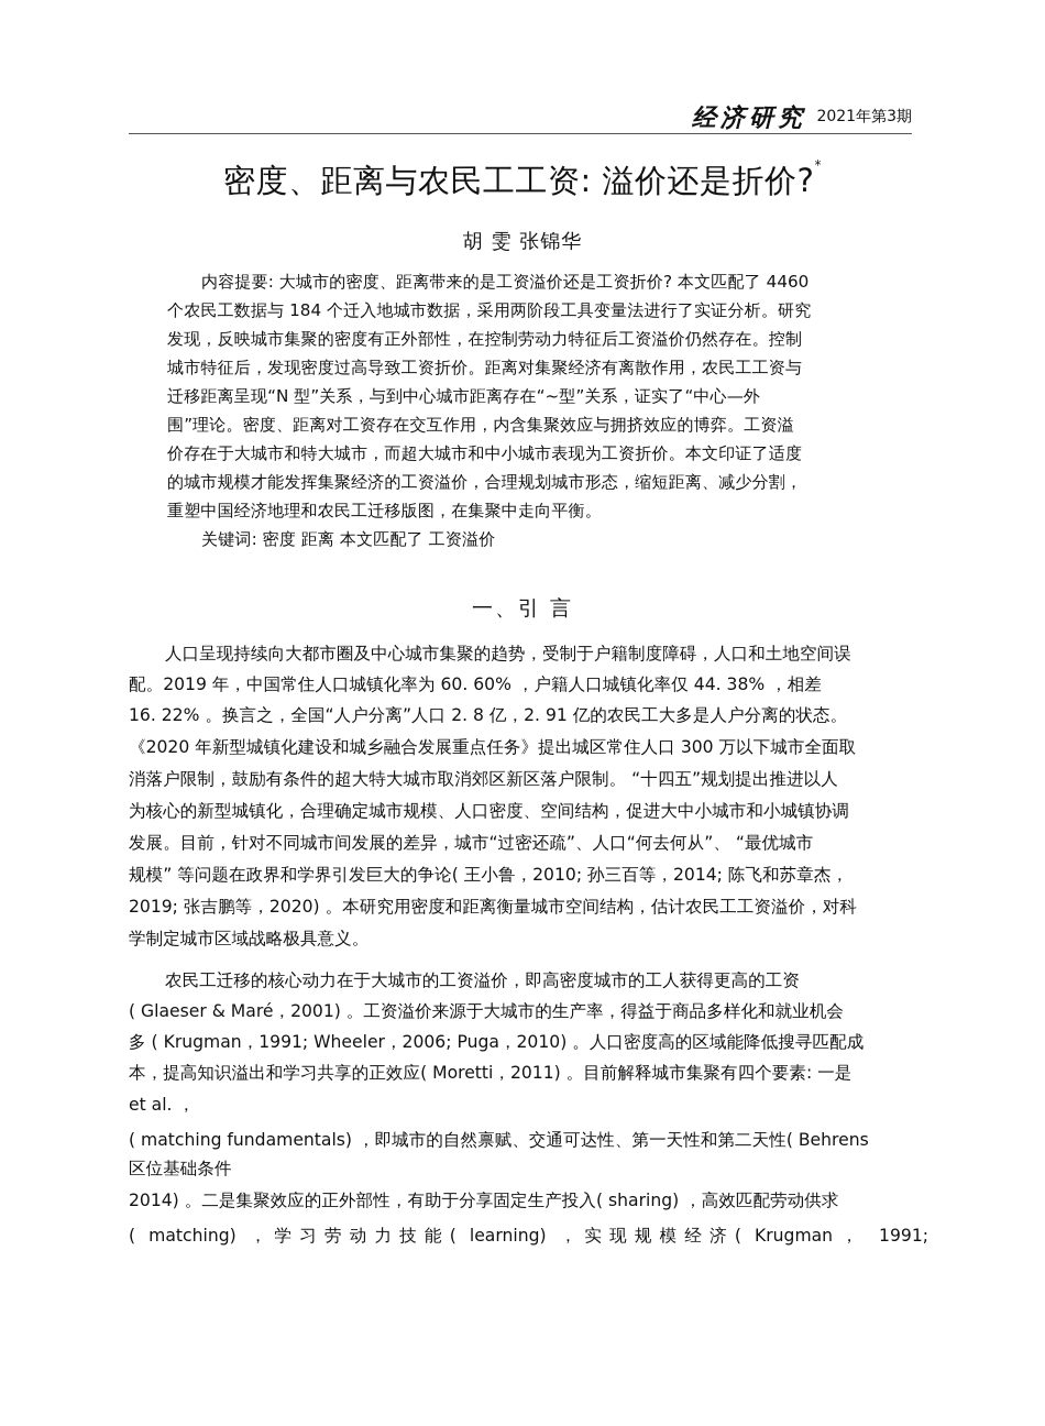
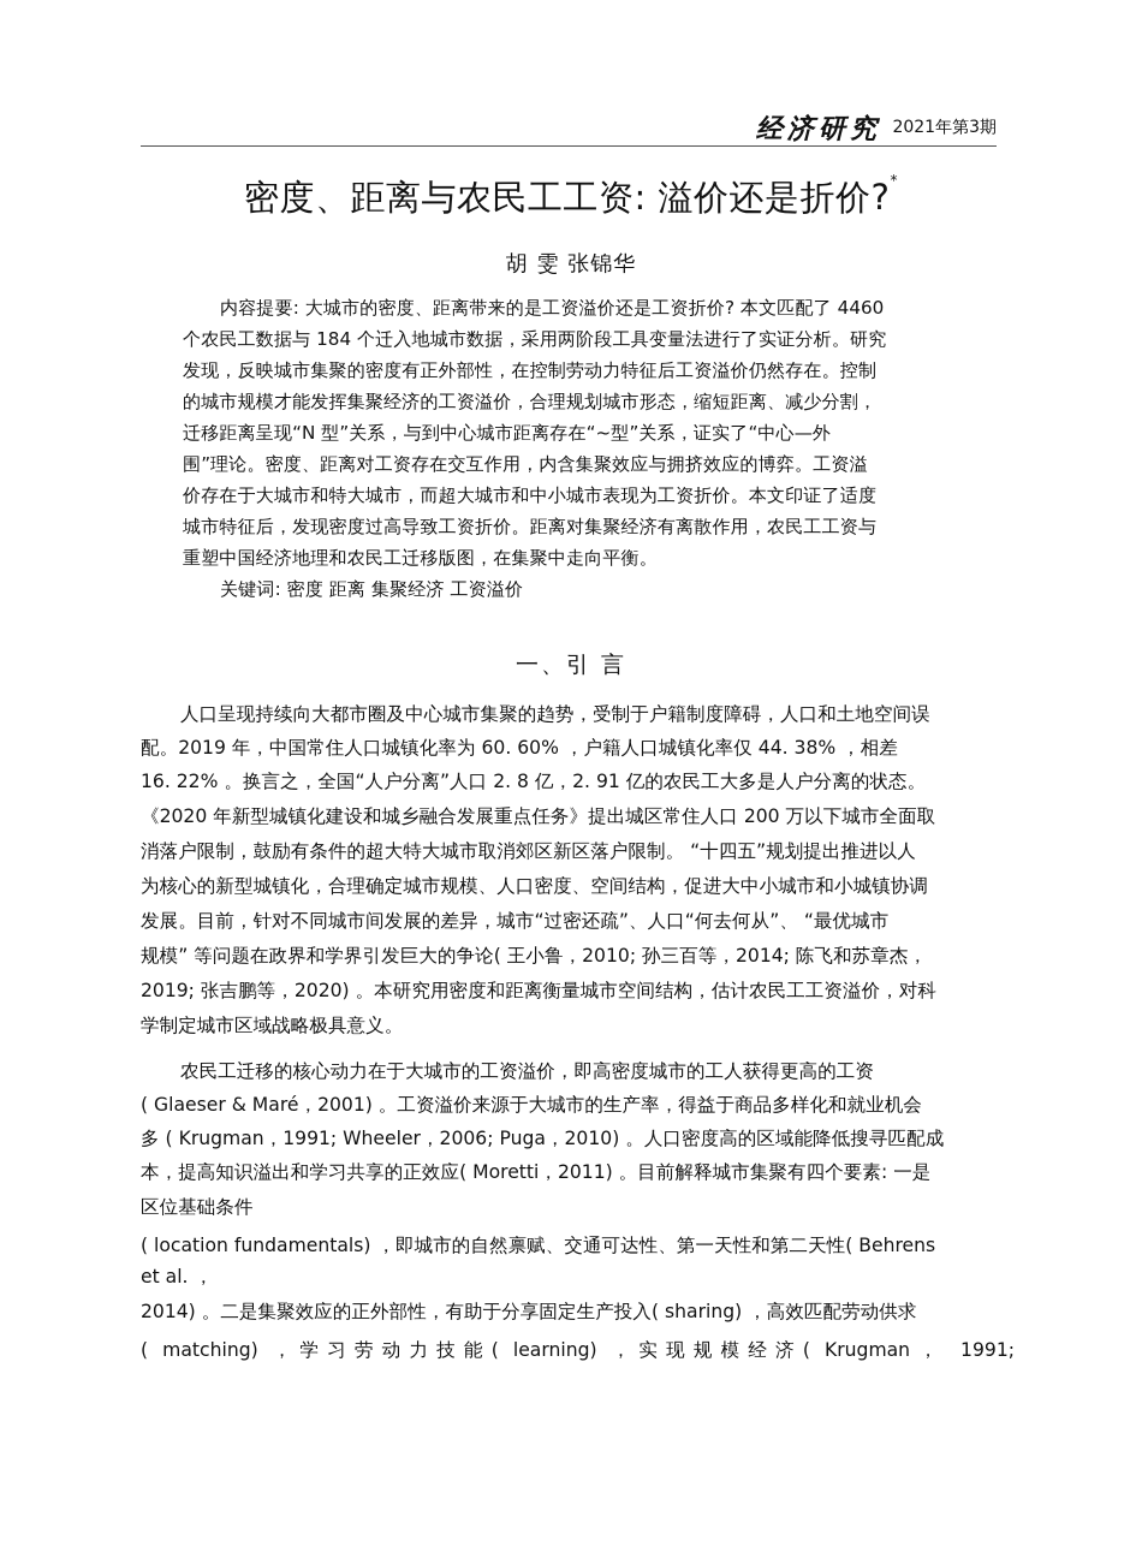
  经济研究
  2021年第3期
  密度、距离与农民工工资: 溢价还是折价?*
  胡 雯 张锦华
  内容提要: 大城市的密度、距离带来的是工资溢价还是工资折价? 本文匹配了 4460
  个农民工数据与 184 个迁入地城市数据，采用两阶段工具变量法进行了实证分析。研究
  发现，反映城市集聚的密度有正外部性，在控制劳动力特征后工资溢价仍然存在。控制
- 城市特征后，发现密度过高导致工资折价。距离对集聚经济有离散作用，农民工工资与
+ 的城市规模才能发挥集聚经济的工资溢价，合理规划城市形态，缩短距离、减少分割，
  迁移距离呈现“N 型”关系，与到中心城市距离存在“~型”关系，证实了“中心—外
  围”理论。密度、距离对工资存在交互作用，内含集聚效应与拥挤效应的博弈。工资溢
  价存在于大城市和特大城市，而超大城市和中小城市表现为工资折价。本文印证了适度
- 的城市规模才能发挥集聚经济的工资溢价，合理规划城市形态，缩短距离、减少分割，
+ 城市特征后，发现密度过高导致工资折价。距离对集聚经济有离散作用，农民工工资与
  重塑中国经济地理和农民工迁移版图，在集聚中走向平衡。
- 关键词: 密度 距离 本文匹配了 工资溢价
+ 关键词: 密度 距离 集聚经济 工资溢价
  一、引 言
  人口呈现持续向大都市圈及中心城市集聚的趋势，受制于户籍制度障碍，人口和土地空间误
  配。2019 年，中国常住人口城镇化率为 60. 60% ，户籍人口城镇化率仅 44. 38% ，相差
  16. 22% 。换言之，全国“人户分离”人口 2. 8 亿，2. 91 亿的农民工大多是人户分离的状态。
- 《2020 年新型城镇化建设和城乡融合发展重点任务》提出城区常住人口 300 万以下城市全面取
+ 《2020 年新型城镇化建设和城乡融合发展重点任务》提出城区常住人口 200 万以下城市全面取
  消落户限制，鼓励有条件的超大特大城市取消郊区新区落户限制。 “十四五”规划提出推进以人
  为核心的新型城镇化，合理确定城市规模、人口密度、空间结构，促进大中小城市和小城镇协调
  发展。目前，针对不同城市间发展的差异，城市“过密还疏”、人口“何去何从”、 “最优城市
  规模” 等问题在政界和学界引发巨大的争论( 王小鲁，2010; 孙三百等，2014; 陈飞和苏章杰，
  2019; 张吉鹏等，2020) 。本研究用密度和距离衡量城市空间结构，估计农民工工资溢价，对科
  学制定城市区域战略极具意义。
  农民工迁移的核心动力在于大城市的工资溢价，即高密度城市的工人获得更高的工资
  ( Glaeser & Maré，2001) 。工资溢价来源于大城市的生产率，得益于商品多样化和就业机会
  多 ( Krugman，1991; Wheeler，2006; Puga，2010) 。人口密度高的区域能降低搜寻匹配成
  本，提高知识溢出和学习共享的正效应( Moretti，2011) 。目前解释城市集聚有四个要素: 一是
- et al. ，
+ 区位基础条件
- ( matching fundamentals) ，即城市的自然禀赋、交通可达性、第一天性和第二天性( Behrens
+ ( location fundamentals) ，即城市的自然禀赋、交通可达性、第一天性和第二天性( Behrens
- 区位基础条件
+ et al. ，
  2014) 。二是集聚效应的正外部性，有助于分享固定生产投入( sharing) ，高效匹配劳动供求
  ( matching) ，学习劳动力技能( learning) ，实现规模经济( Krugman， 1991;
